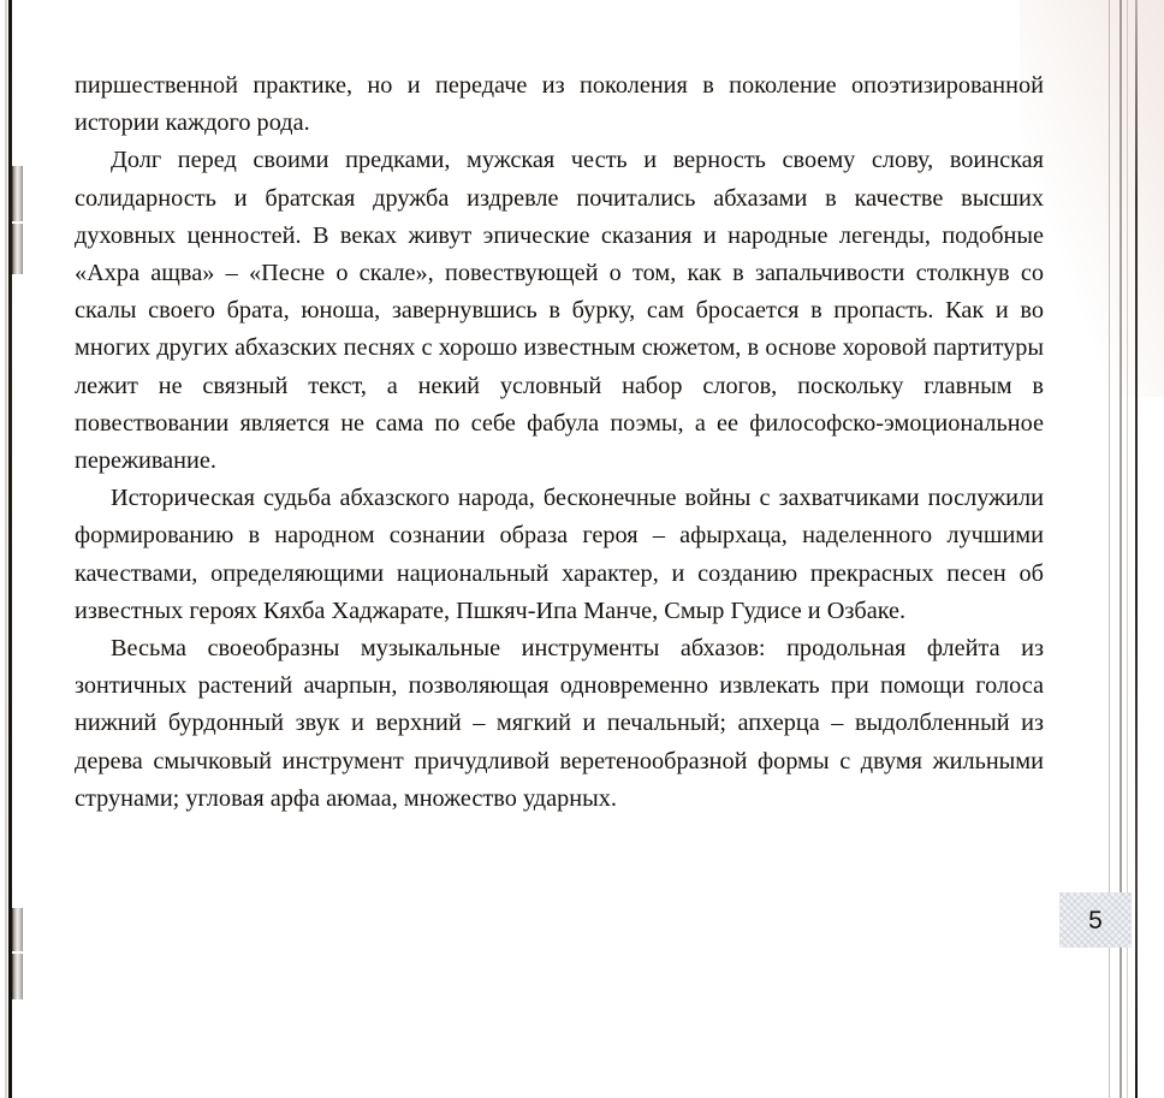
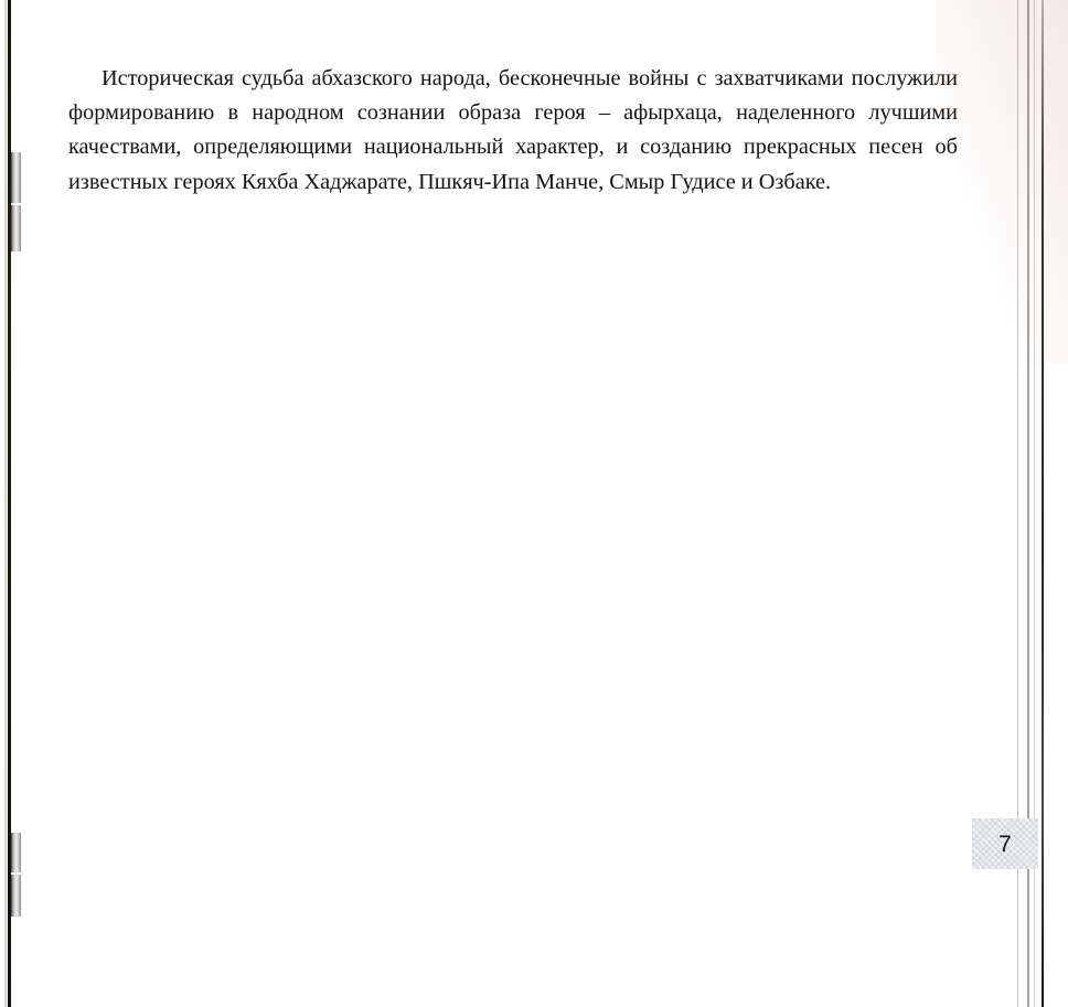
- пиршественной практике, но и передаче из поколения в поколение опоэтизированной истории каждого рода.
- Долг перед своими предками, мужская честь и верность своему слову, воинская солидарность и братская дружба издревле почитались абхазами в качестве высших духовных ценностей. В веках живут эпические сказания и народные легенды, подобные «Ахра ащва» – «Песне о скале», повествующей о том, как в запальчивости столкнув со скалы своего брата, юноша, завернувшись в бурку, сам бросается в пропасть. Как и во многих других абхазских песнях с хорошо известным сюжетом, в основе хоровой партитуры лежит не связный текст, а некий условный набор слогов, поскольку главным в повествовании является не сама по себе фабула поэмы, а ее философско-эмоциональное переживание.
  Историческая судьба абхазского народа, бесконечные войны с захватчиками послужили формированию в народном сознании образа героя – афырхаца, наделенного лучшими качествами, определяющими национальный характер, и созданию прекрасных песен об известных героях Кяхба Хаджарате, Пшкяч-Ипа Манче, Смыр Гудисе и Озбаке.
- Весьма своеобразны музыкальные инструменты абхазов: продольная флейта из зонтичных растений ачарпын, позволяющая одновременно извлекать при помощи голоса нижний бурдонный звук и верхний – мягкий и печальный; апхерца – выдолбленный из дерева смычковый инструмент причудливой веретенообразной формы с двумя жильными струнами; угловая арфа аюмаа, множество ударных.
- 5
+ 7
